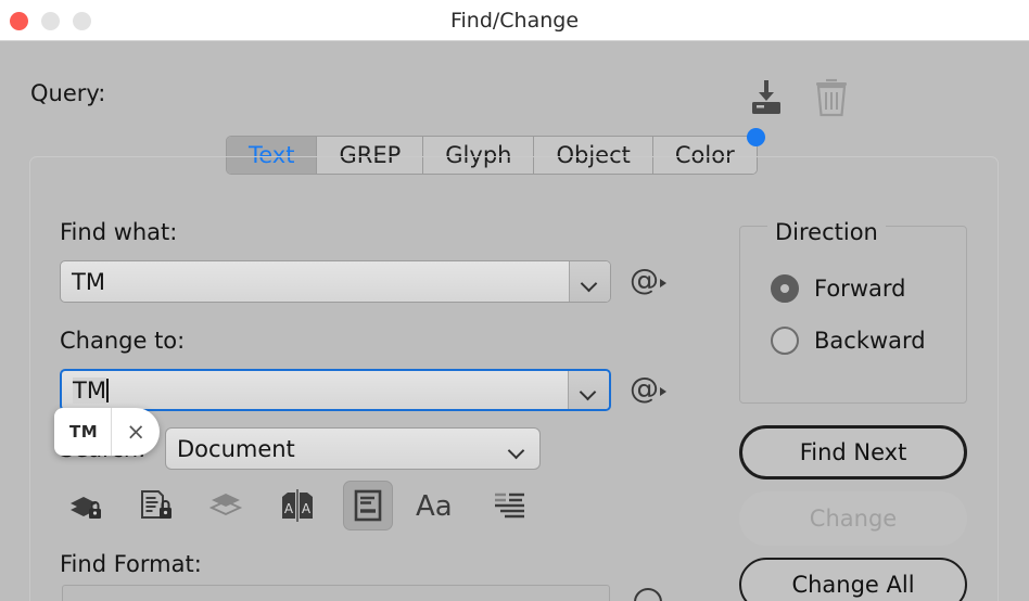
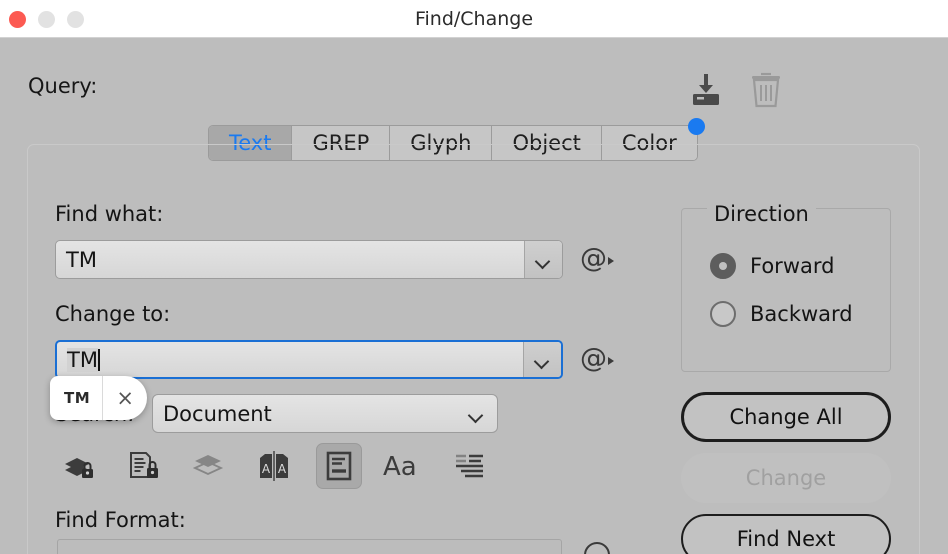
  Find/Change
  Query:
  Text
  GREP
  Glyph
  Object
  Color
  Find what:
  TM
  @
  Change to:
  TM
  @
  Document
  TM
  ×
  A
  A
  Aa
  Direction
  Forward
  Backward
- Find Next
+ Change All
  Change
- Change All
+ Find Next
  Find Format:
